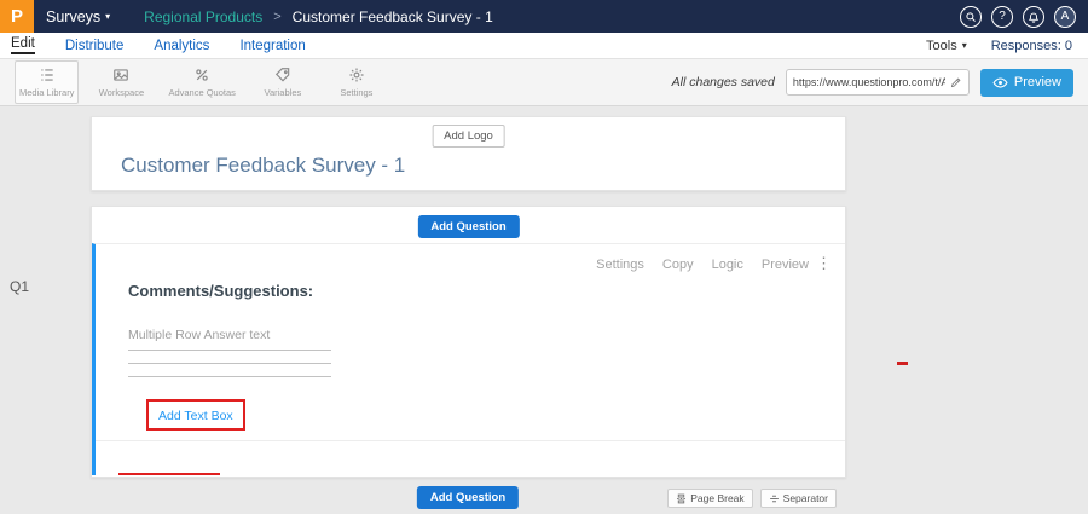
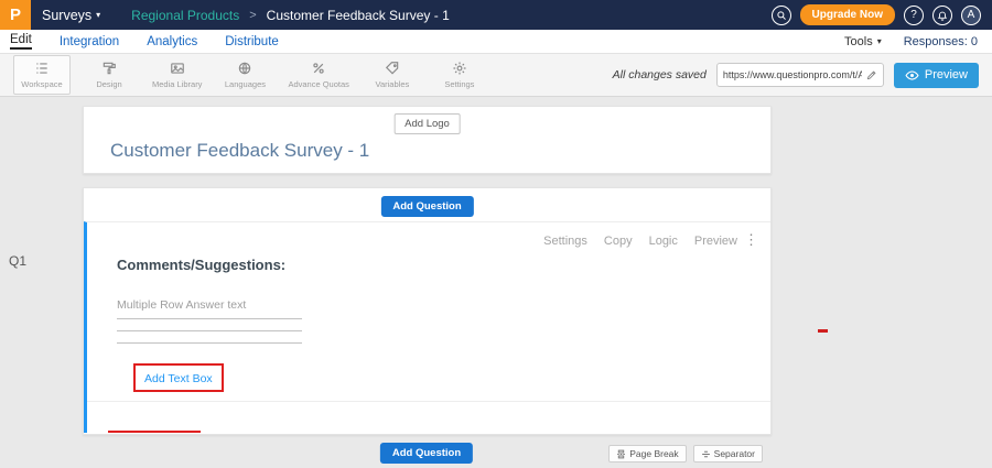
  P
  Surveys
  Regional Products
  Customer Feedback Survey - 1
+ Upgrade Now
  ?
  A
  Edit
- Distribute
+ Integration
  Analytics
- Integration
+ Distribute
  Tools
  Responses: 0
- Media Library
+ Workspace
+ Design
- Workspace
+ Media Library
+ Languages
  Advance Quotas
  Variables
  Settings
  All changes saved
  https://www.questionpro.com/t/A
  Preview
  Q1
  Add Logo
  Customer Feedback Survey - 1
  Add Question
  Settings
  Copy
  Logic
  Preview
  Comments/Suggestions:
  Multiple Row Answer text
  Add Text Box
  Add Question
  Page Break
  Separator
